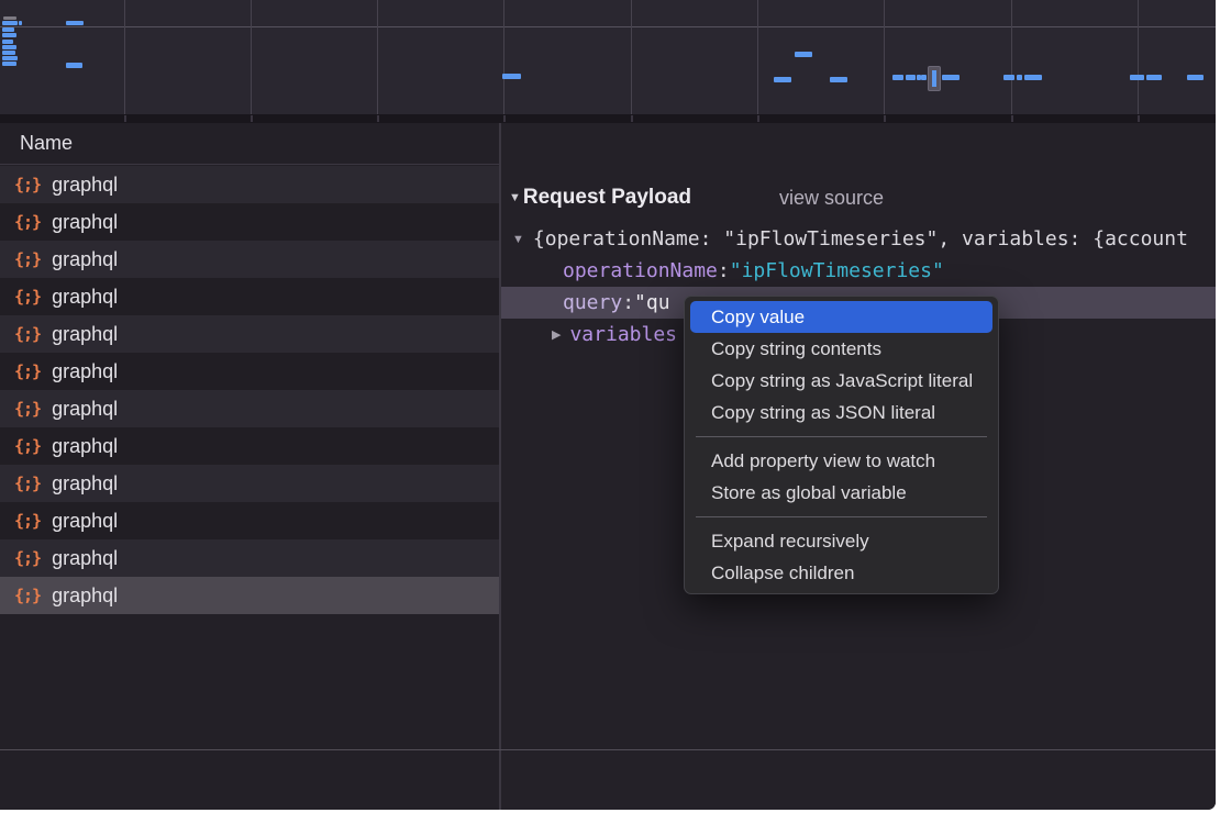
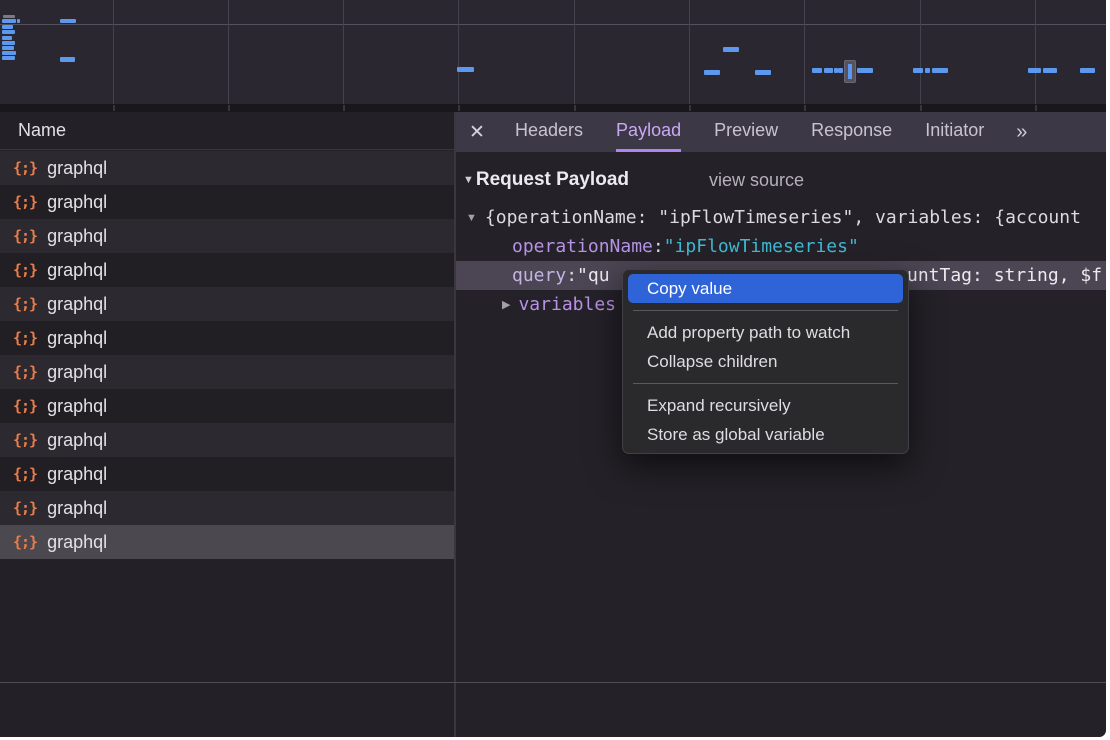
  Name
  {;}
  graphql
  {;}
  graphql
  {;}
  graphql
  {;}
  graphql
  {;}
  graphql
  {;}
  graphql
  {;}
  graphql
  {;}
  graphql
  {;}
  graphql
  {;}
  graphql
  {;}
  graphql
  {;}
  graphql
+ ✕
+ Headers
+ Payload
+ Preview
+ Response
+ Initiator
+ »
  ▼
  Request Payload
  view source
  ▼
  {operationName: "ipFlowTimeseries", variables: {account
  operationName
  :
  "ipFlowTimeseries"
  query
  :
  "qu
+ untTag: string, $f
  ▶
  variables
  Copy value
- Copy string contents
- Copy string as JavaScript literal
- Copy string as JSON literal
- Add property view to watch
+ Add property path to watch
- Store as global variable
+ Collapse children
  Expand recursively
- Collapse children
+ Store as global variable
